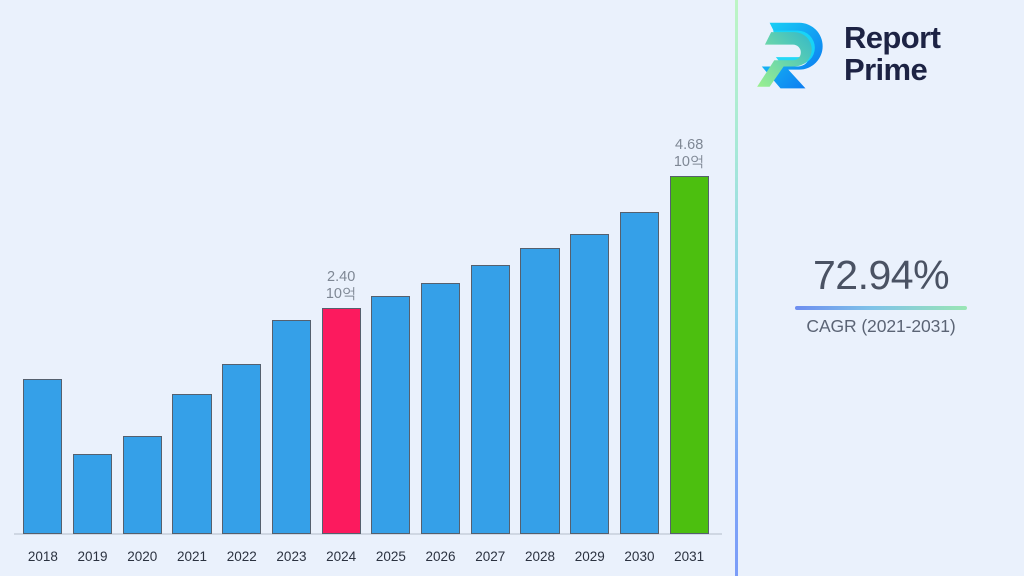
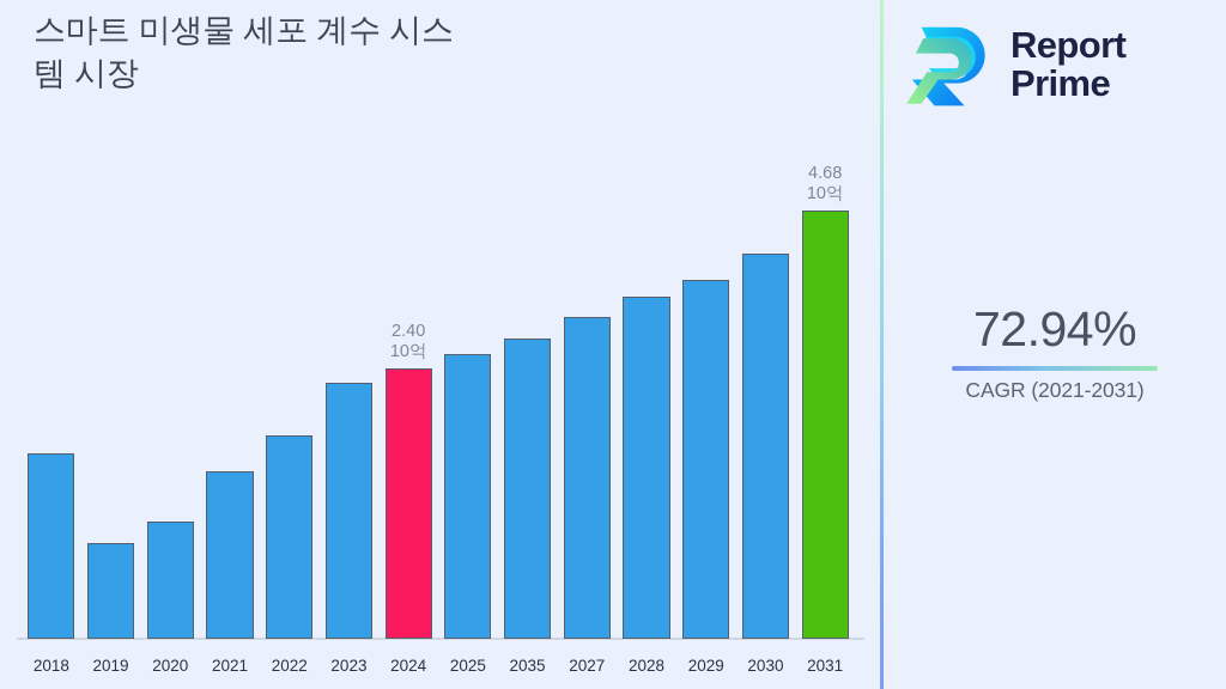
+ 스마트 미생물 세포 계수 시스
+ 템 시장
  2018
  2019
  2020
  2021
  2022
  2023
  2.40
  10억
  2024
  2025
- 2026
+ 2035
  2027
  2028
  2029
  2030
  4.68
  10억
  2031
  Report
  Prime
  72.94%
  CAGR (2021-2031)
